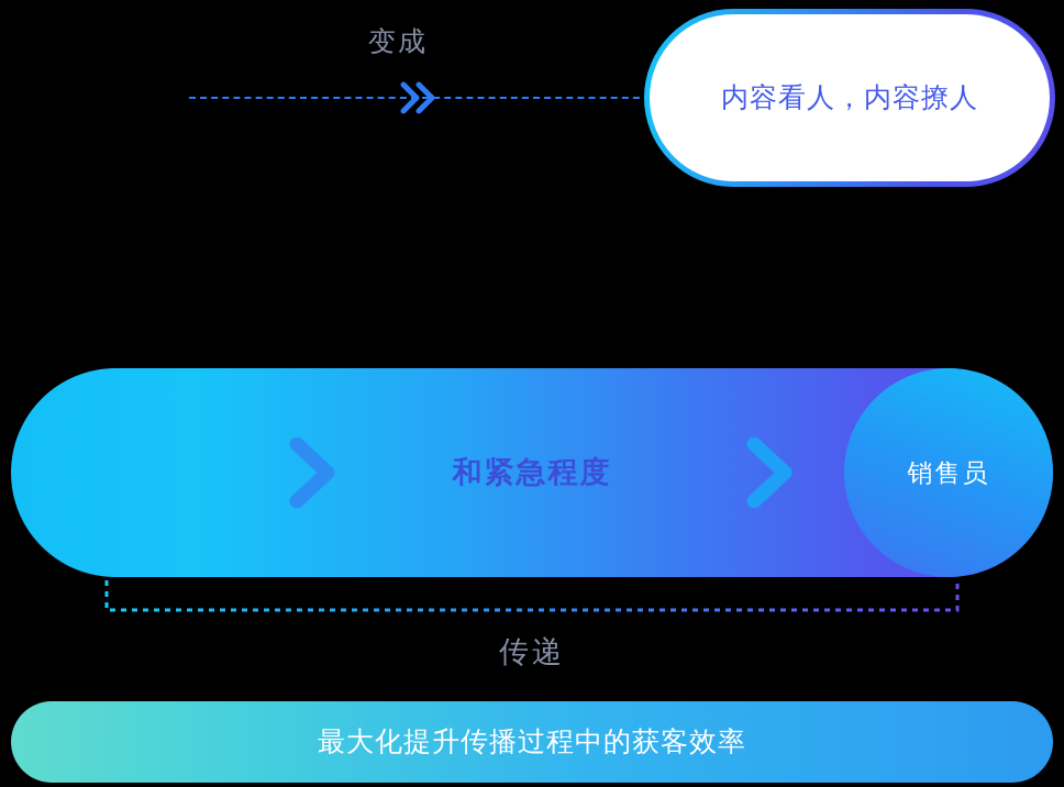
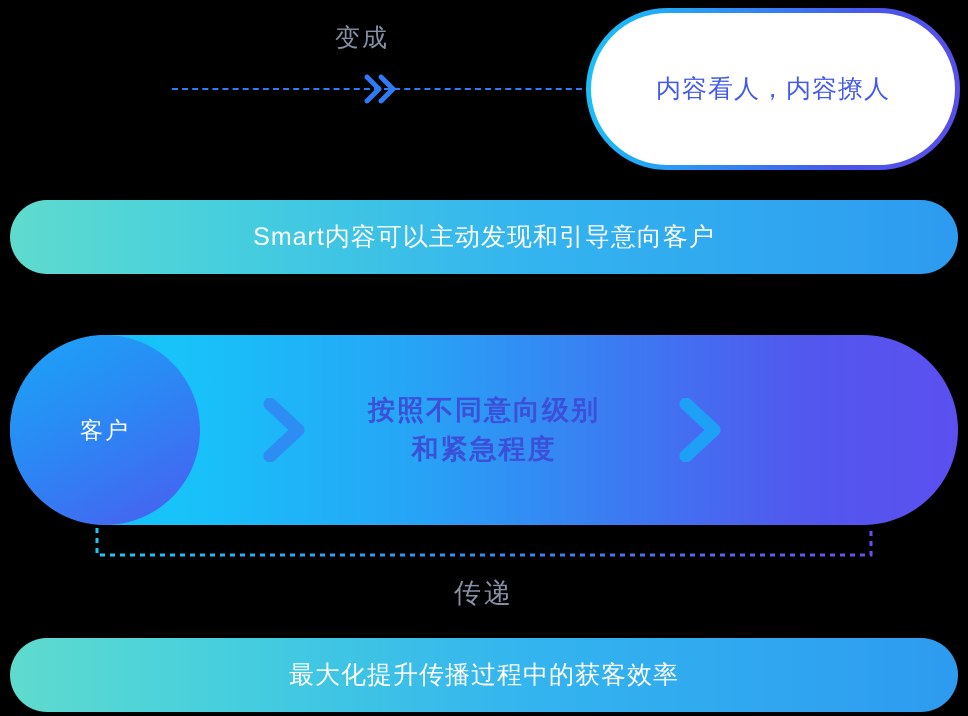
  变成
  内容看人，内容撩人
+ Smart内容可以主动发现和引导意向客户
+ 客户
+ 按照不同意向级别
  和紧急程度
- 销售员
  传递
  最大化提升传播过程中的获客效率
